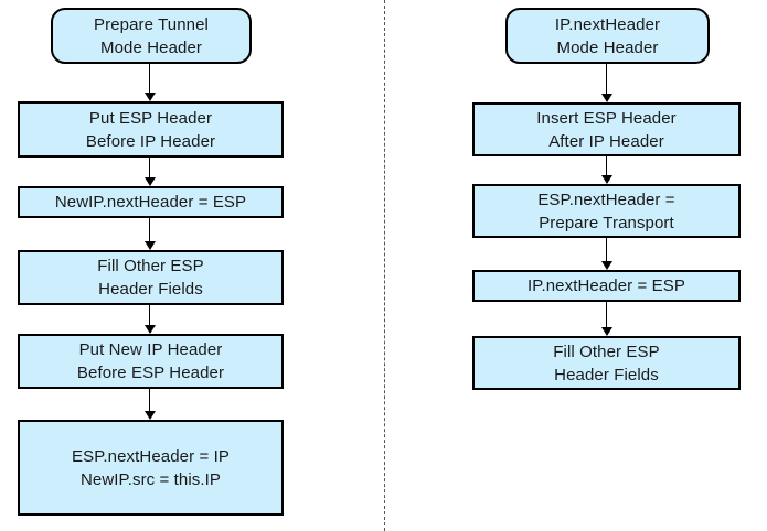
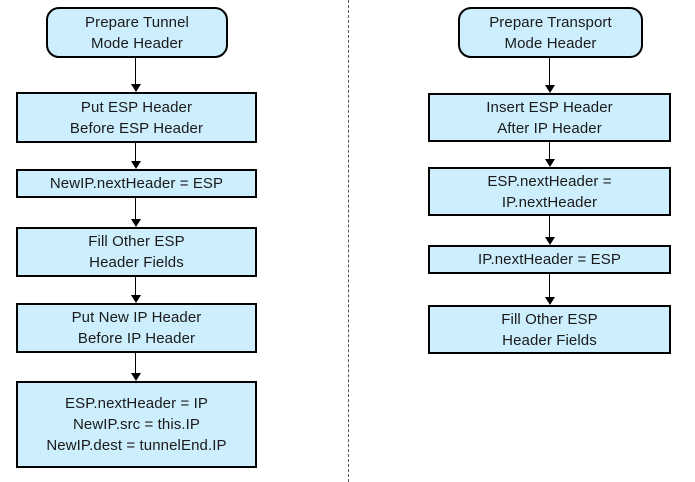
  Prepare Tunnel
  Mode Header
  Put ESP Header
- Before IP Header
+ Before ESP Header
  NewIP.nextHeader = ESP
  Fill Other ESP
  Header Fields
  Put New IP Header
- Before ESP Header
+ Before IP Header
  ESP.nextHeader = IP
  NewIP.src = this.IP
+ NewIP.dest = tunnelEnd.IP
- IP.nextHeader
+ Prepare Transport
  Mode Header
  Insert ESP Header
  After IP Header
  ESP.nextHeader =
- Prepare Transport
+ IP.nextHeader
  IP.nextHeader = ESP
  Fill Other ESP
  Header Fields
